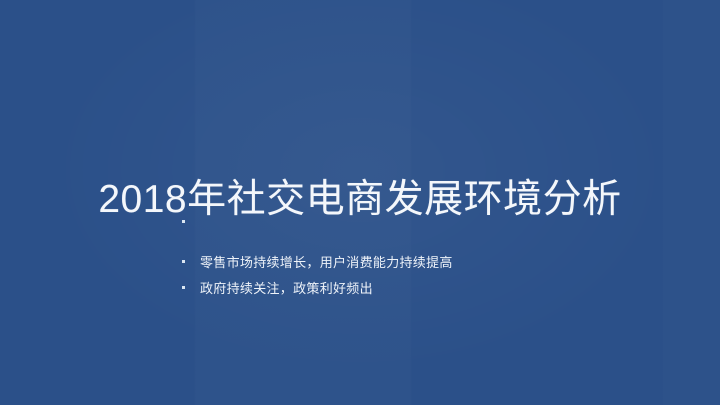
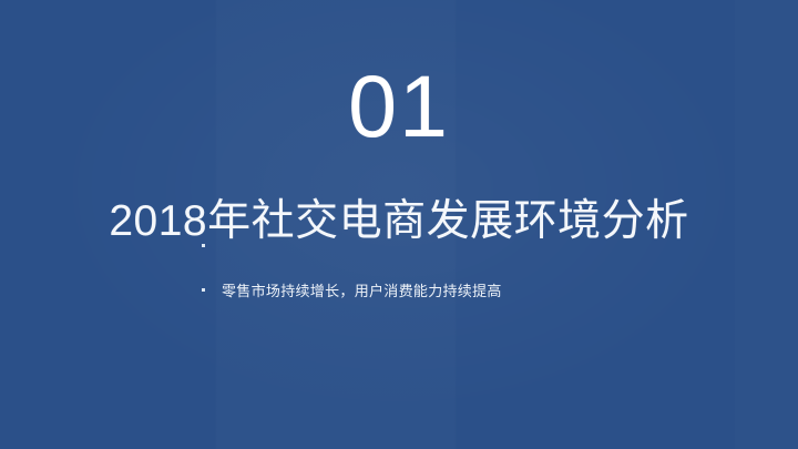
+ 01
  2018年社交电商发展环境分析
  零售市场持续增长，用户消费能力持续提高
- 政府持续关注，政策利好频出
